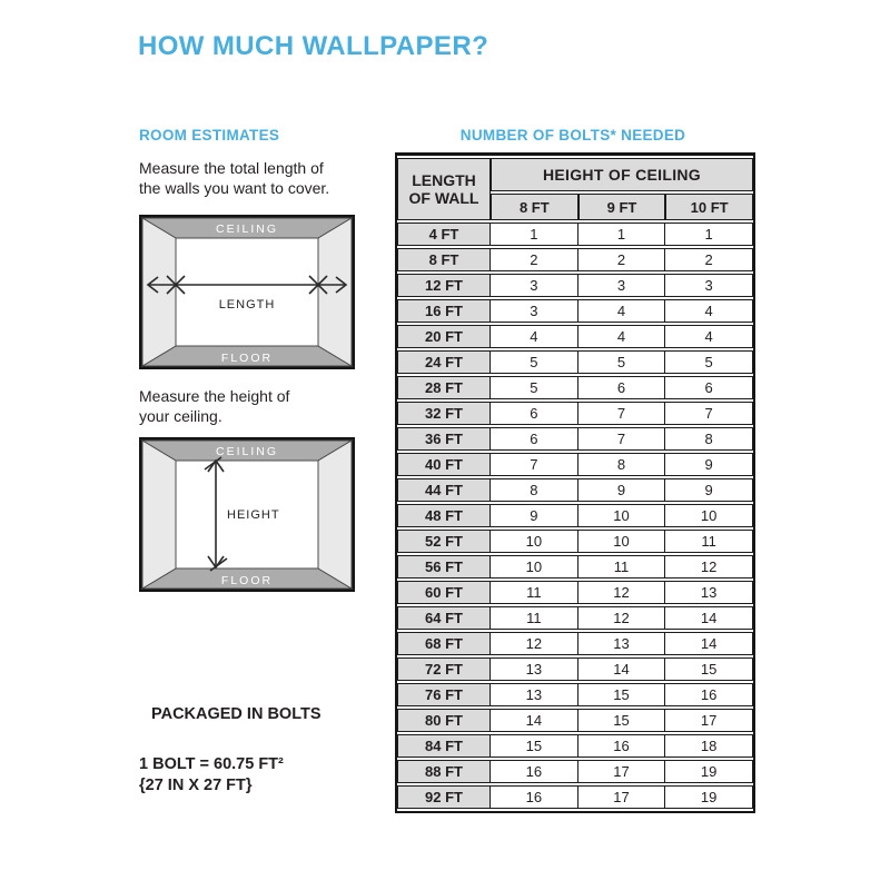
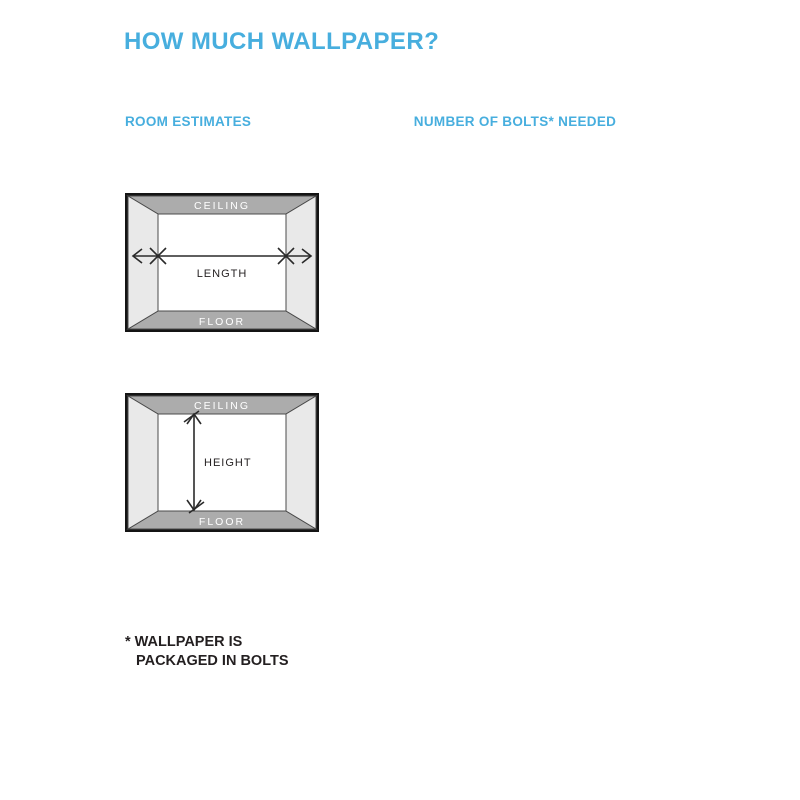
  HOW MUCH WALLPAPER?
  ROOM ESTIMATES
- Measure the total length of
- the walls you want to cover.
  CEILING
  FLOOR
  LENGTH
- Measure the height of
- your ceiling.
  CEILING
  FLOOR
  HEIGHT
+ * WALLPAPER IS
  PACKAGED IN BOLTS
- 1 BOLT = 60.75 FT²
- {27 IN X 27 FT}
  NUMBER OF BOLTS* NEEDED
- LENGTH OF WALL	HEIGHT OF CEILING
- 8 FT	9 FT	10 FT
- 4 FT	1	1	1
- 8 FT	2	2	2
- 12 FT	3	3	3
- 16 FT	3	4	4
- 20 FT	4	4	4
- 24 FT	5	5	5
- 28 FT	5	6	6
- 32 FT	6	7	7
- 36 FT	6	7	8
- 40 FT	7	8	9
- 44 FT	8	9	9
- 48 FT	9	10	10
- 52 FT	10	10	11
- 56 FT	10	11	12
- 60 FT	11	12	13
- 64 FT	11	12	14
- 68 FT	12	13	14
- 72 FT	13	14	15
- 76 FT	13	15	16
- 80 FT	14	15	17
- 84 FT	15	16	18
- 88 FT	16	17	19
- 92 FT	16	17	19
